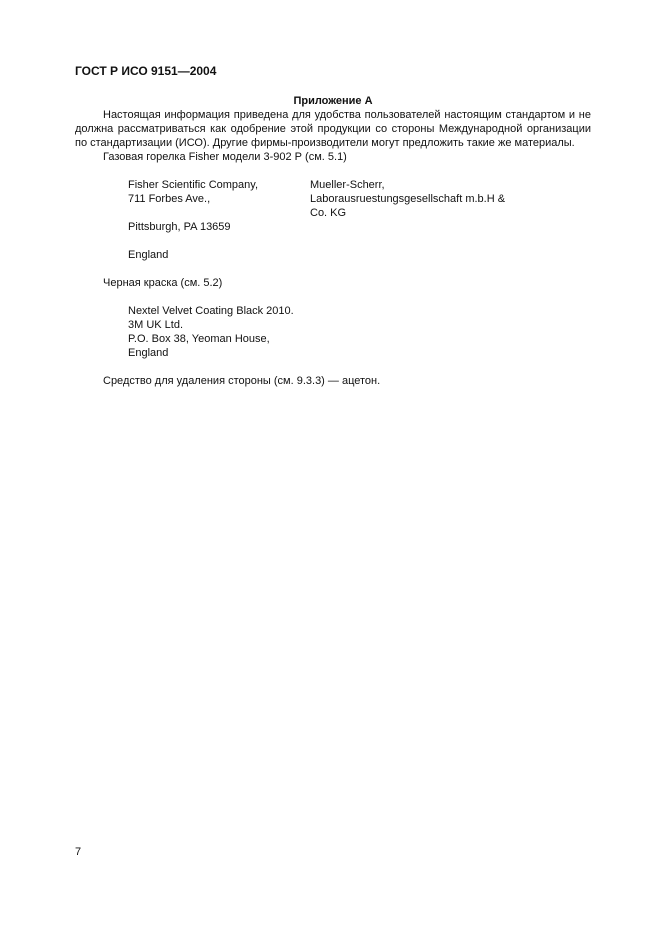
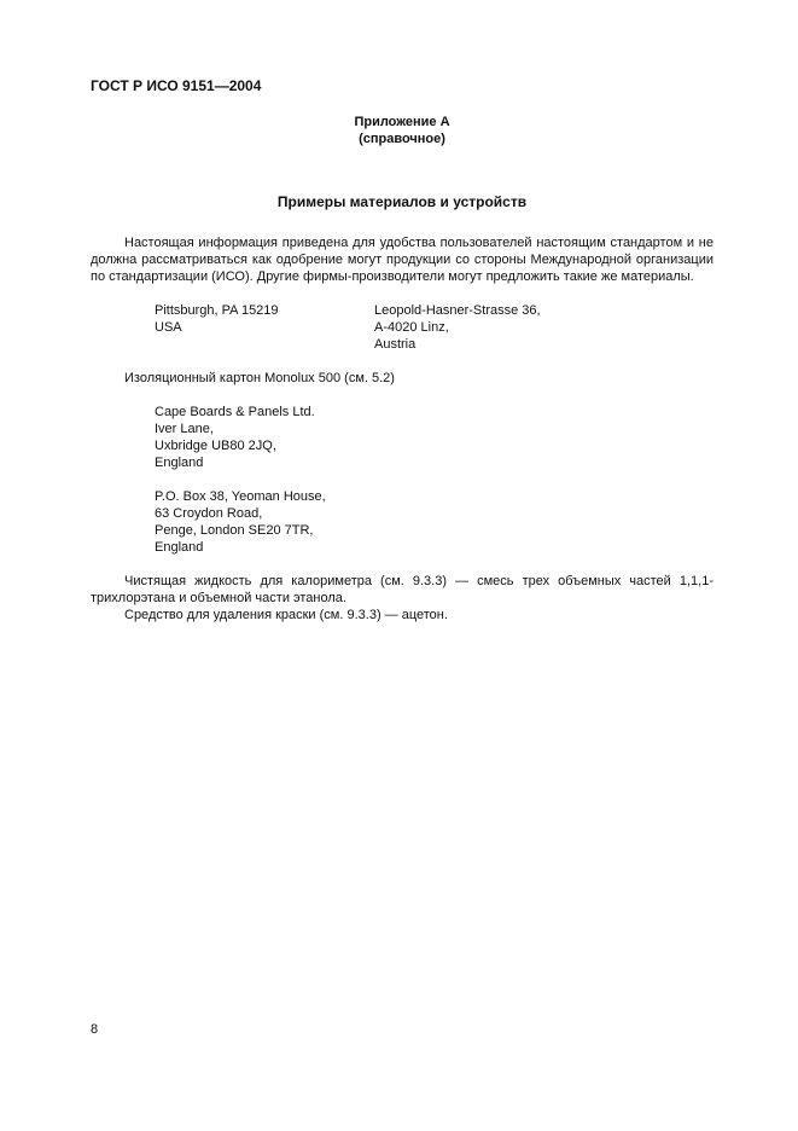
  ГОСТ Р ИСО 9151—2004
  Приложение А
+ (справочное)
+ Примеры материалов и устройств
- Настоящая информация приведена для удобства пользователей настоящим стандартом и не должна рассматриваться как одобрение этой продукции со стороны Международной организации по стандартизации (ИСО). Другие фирмы-производители могут предложить такие же материалы.
+ Настоящая информация приведена для удобства пользователей настоящим стандартом и не должна рассматриваться как одобрение могут продукции со стороны Международной организации по стандартизации (ИСО). Другие фирмы-производители могут предложить такие же материалы.
- Газовая горелка Fisher модели 3-902 Р (см. 5.1)
- Fisher Scientific Company,
- Mueller-Scherr,
- 711 Forbes Ave.,
- Laborausruestungsgesellschaft m.b.H &
- Co. KG
- Pittsburgh, PA 13659
+ Pittsburgh, PA 15219
+ Leopold-Hasner-Strasse 36,
+ USA
+ A-4020 Linz,
+ Austria
+ Изоляционный картон Monolux 500 (см. 5.2)
+ Cape Boards & Panels Ltd.
+ Iver Lane,
+ Uxbridge UB80 2JQ,
  England
- Черная краска (см. 5.2)
- Nextel Velvet Coating Black 2010.
- 3M UK Ltd.
  P.O. Box 38, Yeoman House,
+ 63 Croydon Road,
+ Penge, London SE20 7TR,
  England
+ Чистящая жидкость для калориметра (см. 9.3.3) — смесь трех объемных частей 1,1,1-трихлорэтана и объемной части этанола.
- Средство для удаления стороны (см. 9.3.3) — ацетон.
+ Средство для удаления краски (см. 9.3.3) — ацетон.
- 7
+ 8
